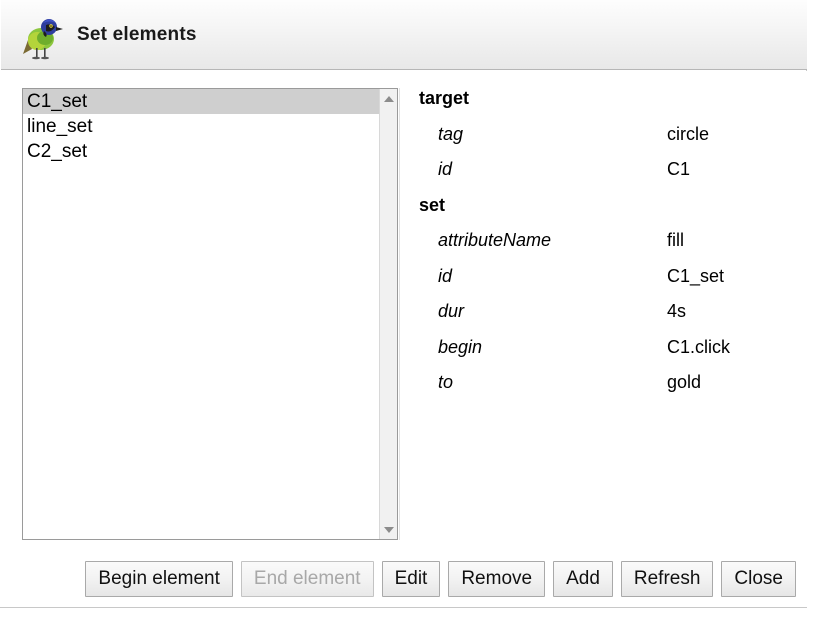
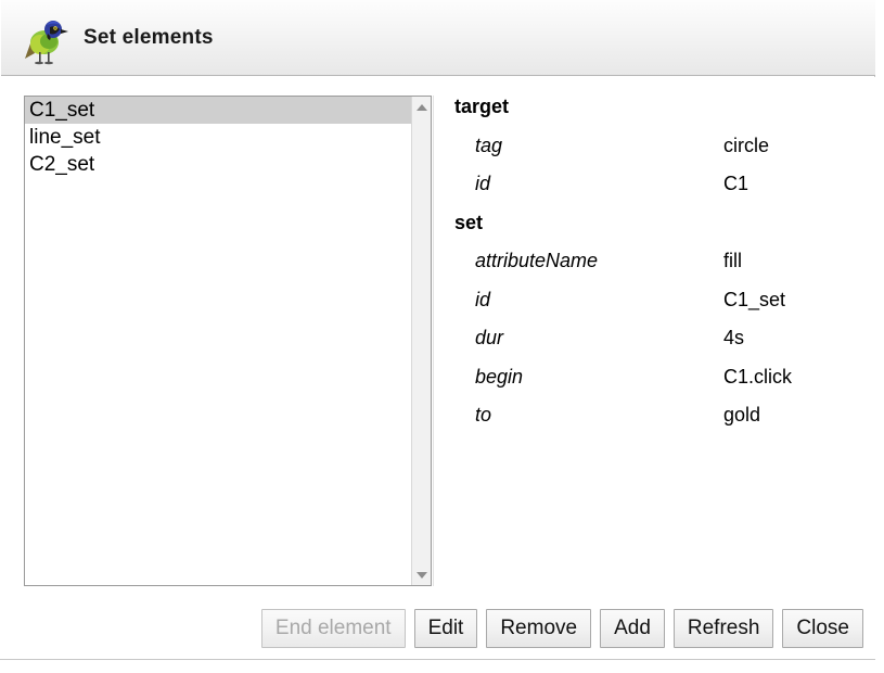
  Set elements
  C1_set
  line_set
  C2_set
  target
  tag
  circle
  id
  C1
  set
  attributeName
  fill
  id
  C1_set
  dur
  4s
  begin
  C1.click
  to
  gold
- Begin element
  End element
  Edit
  Remove
  Add
  Refresh
  Close
